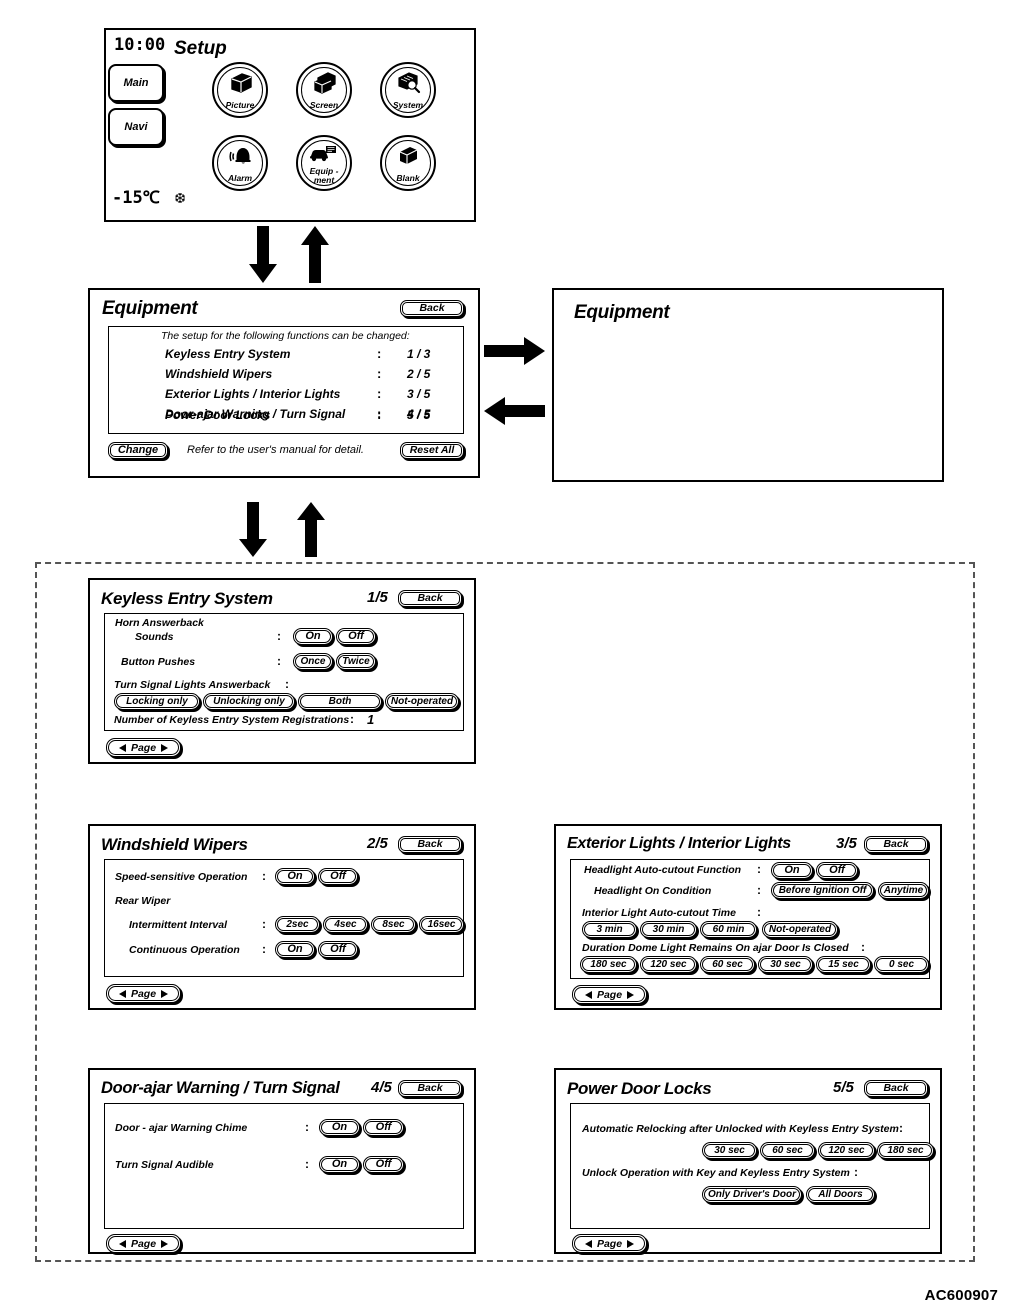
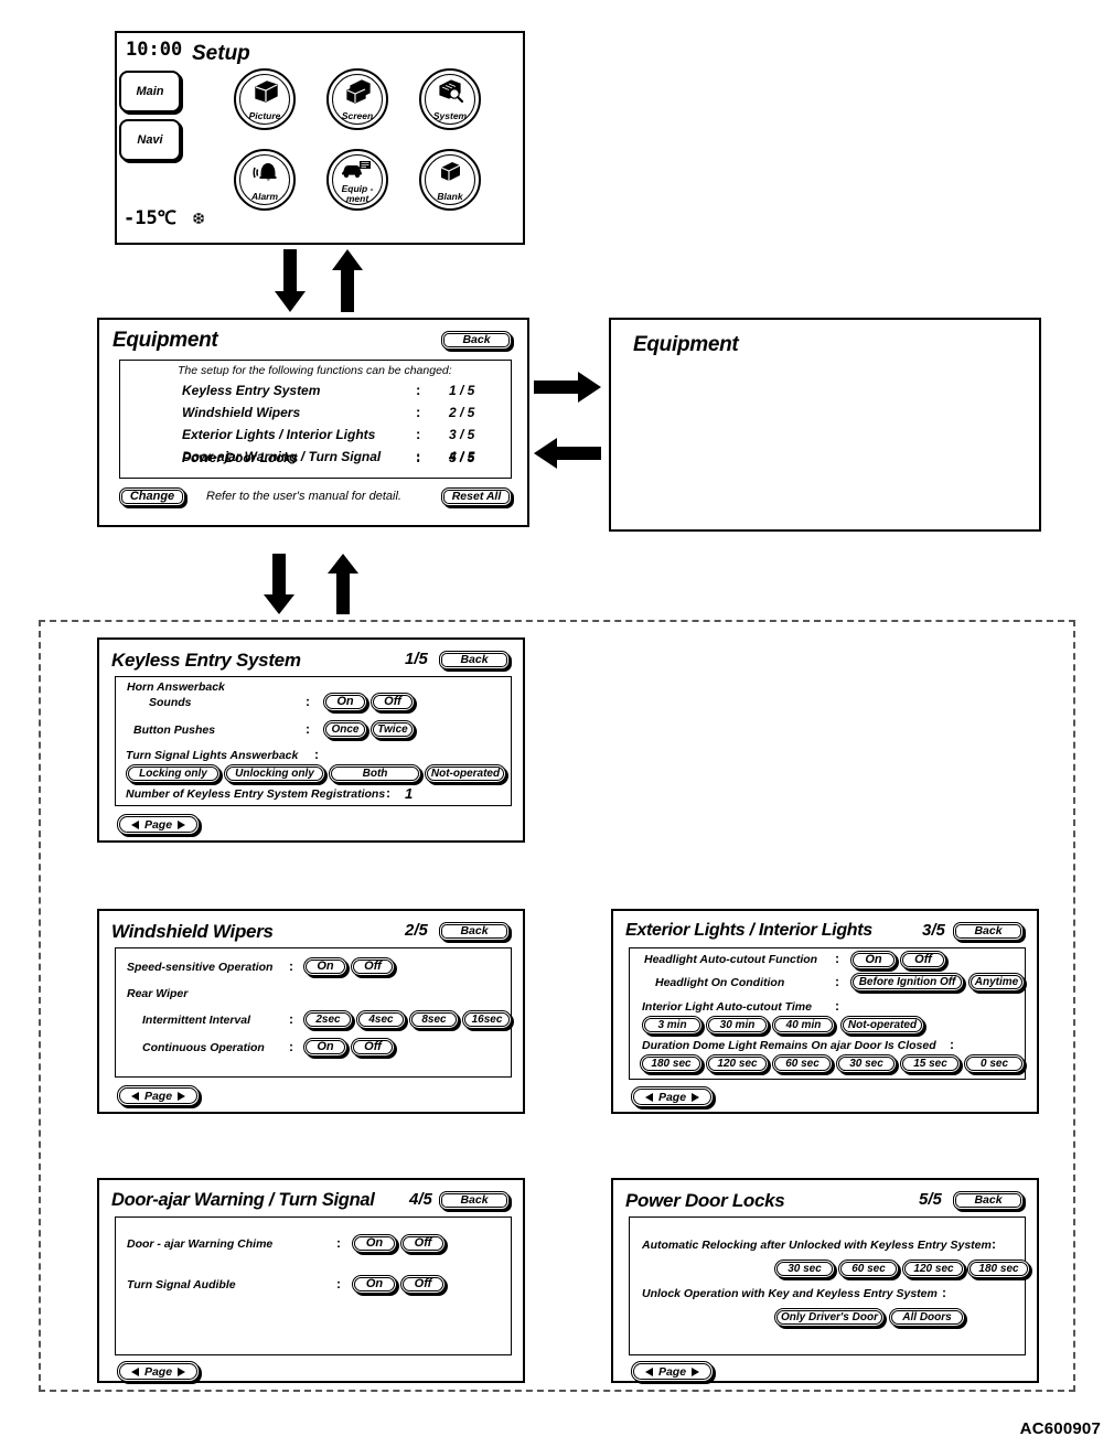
  10:00
  Setup
  Main
  Navi
  -15℃ ❆
  Picture
  Screen
  System
  Alarm
  Equip -
  ment
  Blank
  Equipment
  Back
  The setup for the following functions can be changed:
  Keyless Entry System
  :
- 1 / 3
+ 1 / 5
  Windshield Wipers
  :
  2 / 5
  Exterior Lights / Interior Lights
  :
  3 / 5
  Door-ajar Warning / Turn Signal
  :
  4 / 5
  Power Door Locks
  5 / 5
  Change
  Refer to the user's manual for detail.
  Reset All
  Equipment
  Keyless Entry System
  1/5
  Back
  Horn Answerback
  Sounds
  :
  On
  Off
  Button Pushes
  :
  Once
  Twice
  Turn Signal Lights Answerback
  :
  Locking only
  Unlocking only
  Both
  Not-operated
  Number of Keyless Entry System Registrations
  :
  1
  Page
  Windshield Wipers
  2/5
  Back
  Speed-sensitive Operation
  :
  On
  Off
  Rear Wiper
  Intermittent Interval
  :
  2sec
  4sec
  8sec
  16sec
  Continuous Operation
  :
  On
  Off
  Page
  Exterior Lights / Interior Lights
  3/5
  Back
  Headlight Auto-cutout Function
  :
  On
  Off
  Headlight On Condition
  :
  Before Ignition Off
  Anytime
  Interior Light Auto-cutout Time
  :
  3 min
  30 min
- 60 min
+ 40 min
  Not-operated
  Duration Dome Light Remains On ajar Door Is Closed
  :
  180 sec
  120 sec
  60 sec
  30 sec
  15 sec
  0 sec
  Page
  Door-ajar Warning / Turn Signal
  4/5
  Back
  Door - ajar Warning Chime
  :
  On
  Off
  Turn Signal Audible
  :
  On
  Off
  Page
  Power Door Locks
  5/5
  Back
  Automatic Relocking after Unlocked with Keyless Entry System
  :
  30 sec
  60 sec
  120 sec
  180 sec
  Unlock Operation with Key and Keyless Entry System
  :
  Only Driver's Door
  All Doors
  Page
  AC600907
